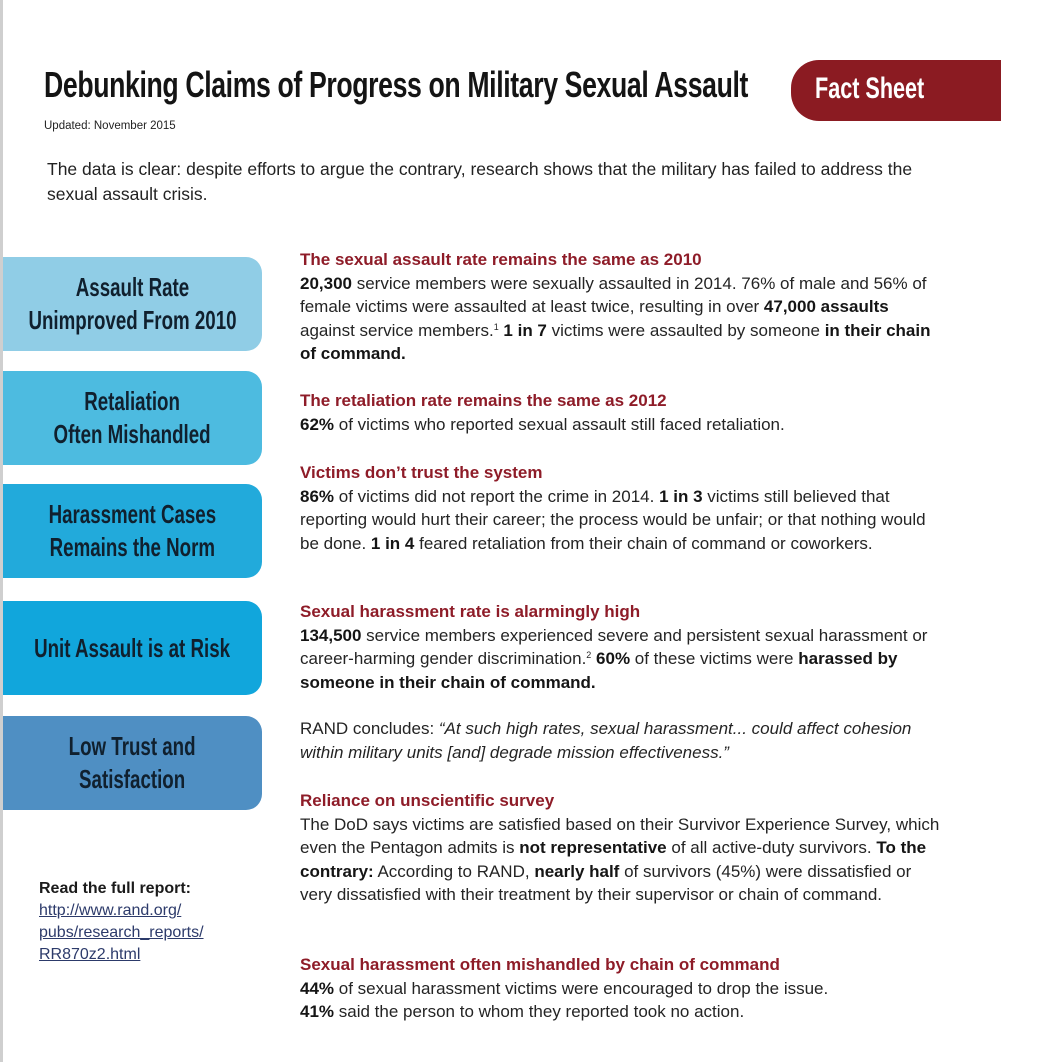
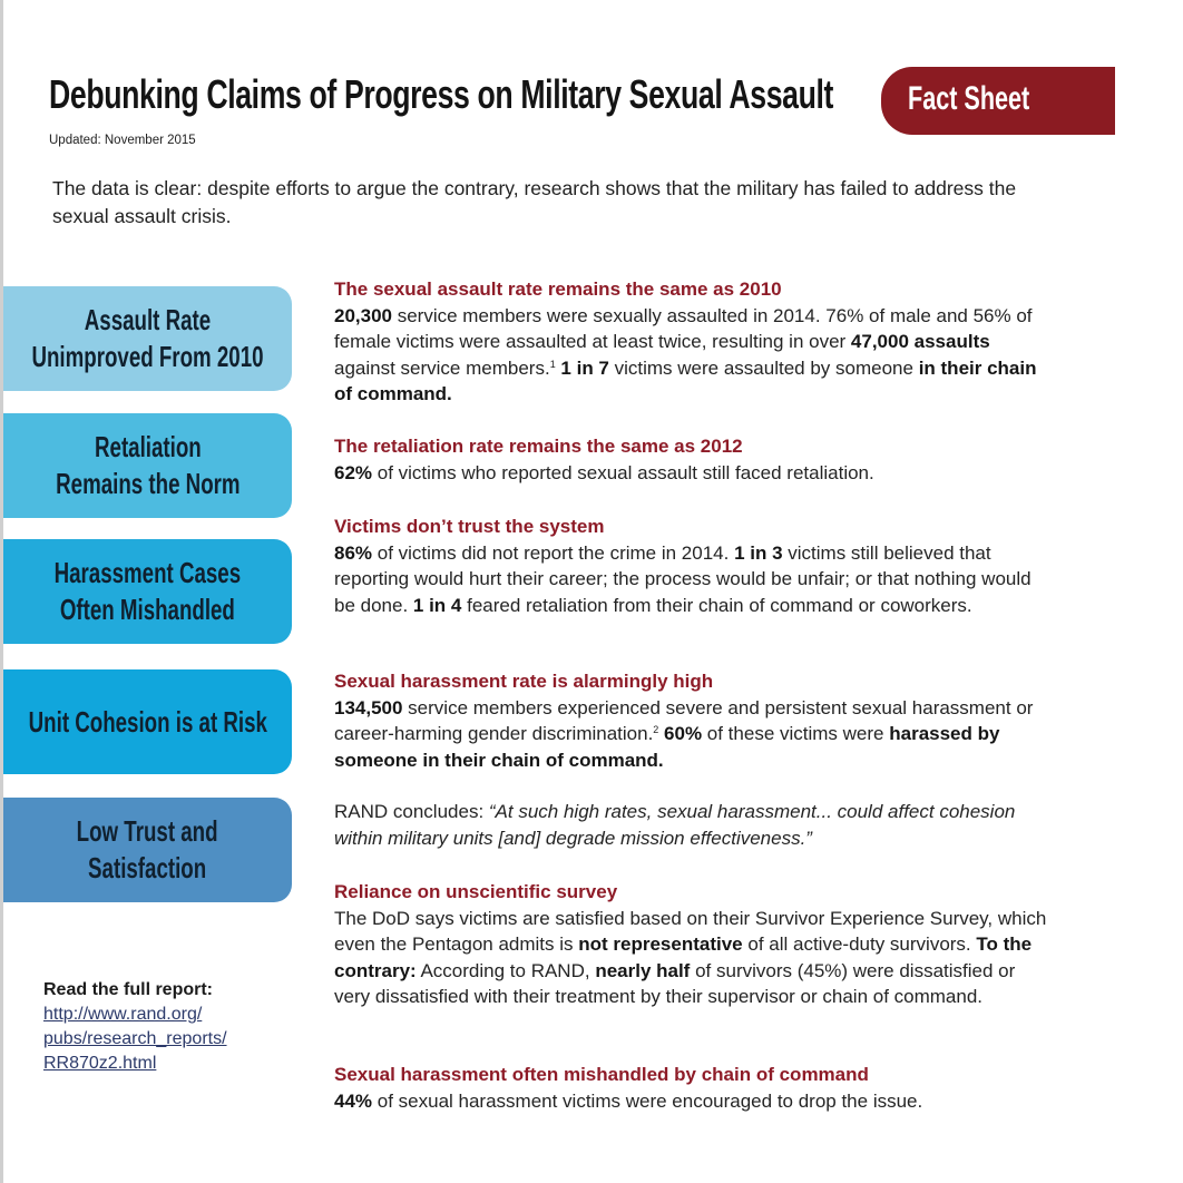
  Debunking Claims of Progress on Military Sexual Assault
  Updated: November 2015
  Fact Sheet
  The data is clear: despite efforts to argue the contrary, research shows that the military has failed to address the sexual assault crisis.
  Assault Rate
  Unimproved From 2010
  Retaliation
- Often Mishandled
+ Remains the Norm
  Harassment Cases
- Remains the Norm
+ Often Mishandled
- Unit Assault is at Risk
+ Unit Cohesion is at Risk
  Low Trust and
  Satisfaction
  Read the full report:
  http://www.rand.org/
  pubs/research_reports/
  RR870z2.html
  The sexual assault rate remains the same as 2010
  20,300 service members were sexually assaulted in 2014. 76% of male and 56% of female victims were assaulted at least twice, resulting in over 47,000 assaults against service members.1 1 in 7 victims were assaulted by someone in their chain of command.
  The retaliation rate remains the same as 2012
  62% of victims who reported sexual assault still faced retaliation.
  Victims don’t trust the system
  86% of victims did not report the crime in 2014. 1 in 3 victims still believed that reporting would hurt their career; the process would be unfair; or that nothing would be done. 1 in 4 feared retaliation from their chain of command or coworkers.
  Sexual harassment rate is alarmingly high
  134,500 service members experienced severe and persistent sexual harassment or career-harming gender discrimination.2 60% of these victims were harassed by someone in their chain of command.
  RAND concludes: “At such high rates, sexual harassment... could affect cohesion within military units [and] degrade mission effectiveness.”
  Reliance on unscientific survey
  The DoD says victims are satisfied based on their Survivor Experience Survey, which even the Pentagon admits is not representative of all active-duty survivors. To the contrary: According to RAND, nearly half of survivors (45%) were dissatisfied or very dissatisfied with their treatment by their supervisor or chain of command.
  Sexual harassment often mishandled by chain of command
  44% of sexual harassment victims were encouraged to drop the issue.
- 41% said the person to whom they reported took no action.
